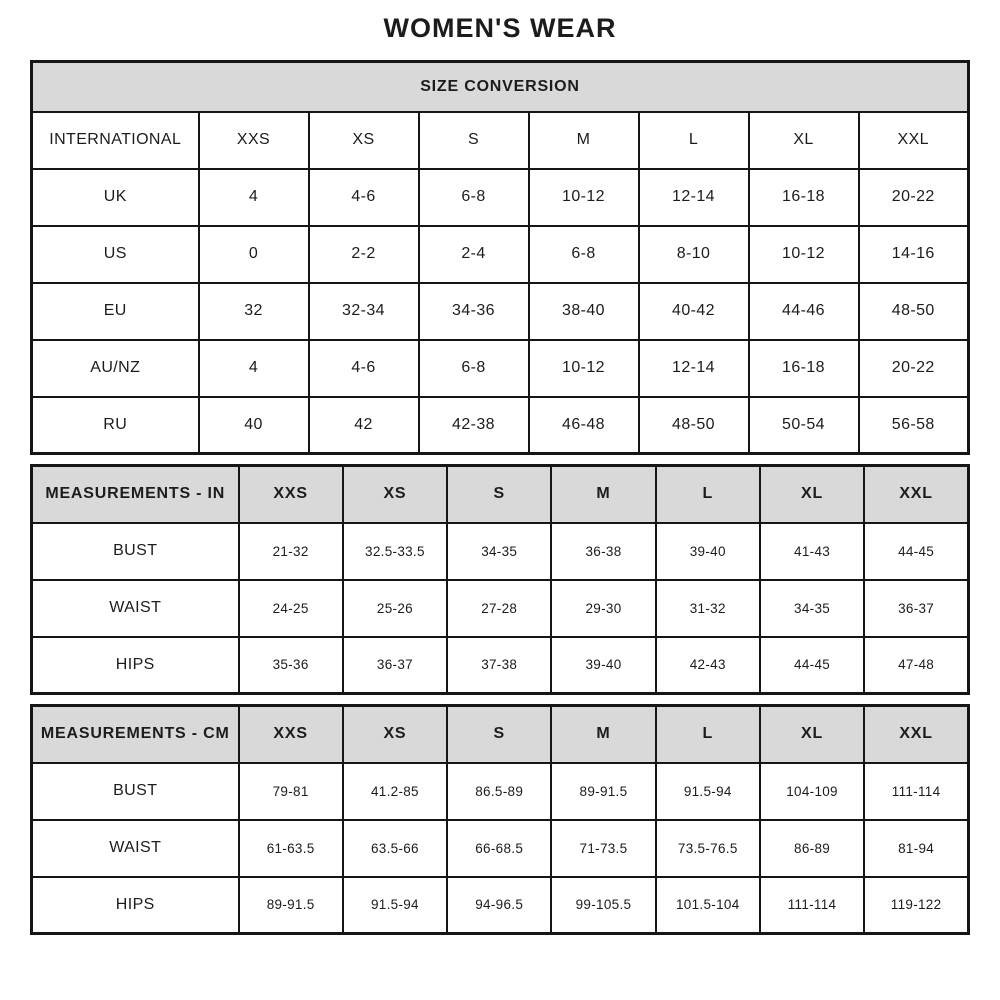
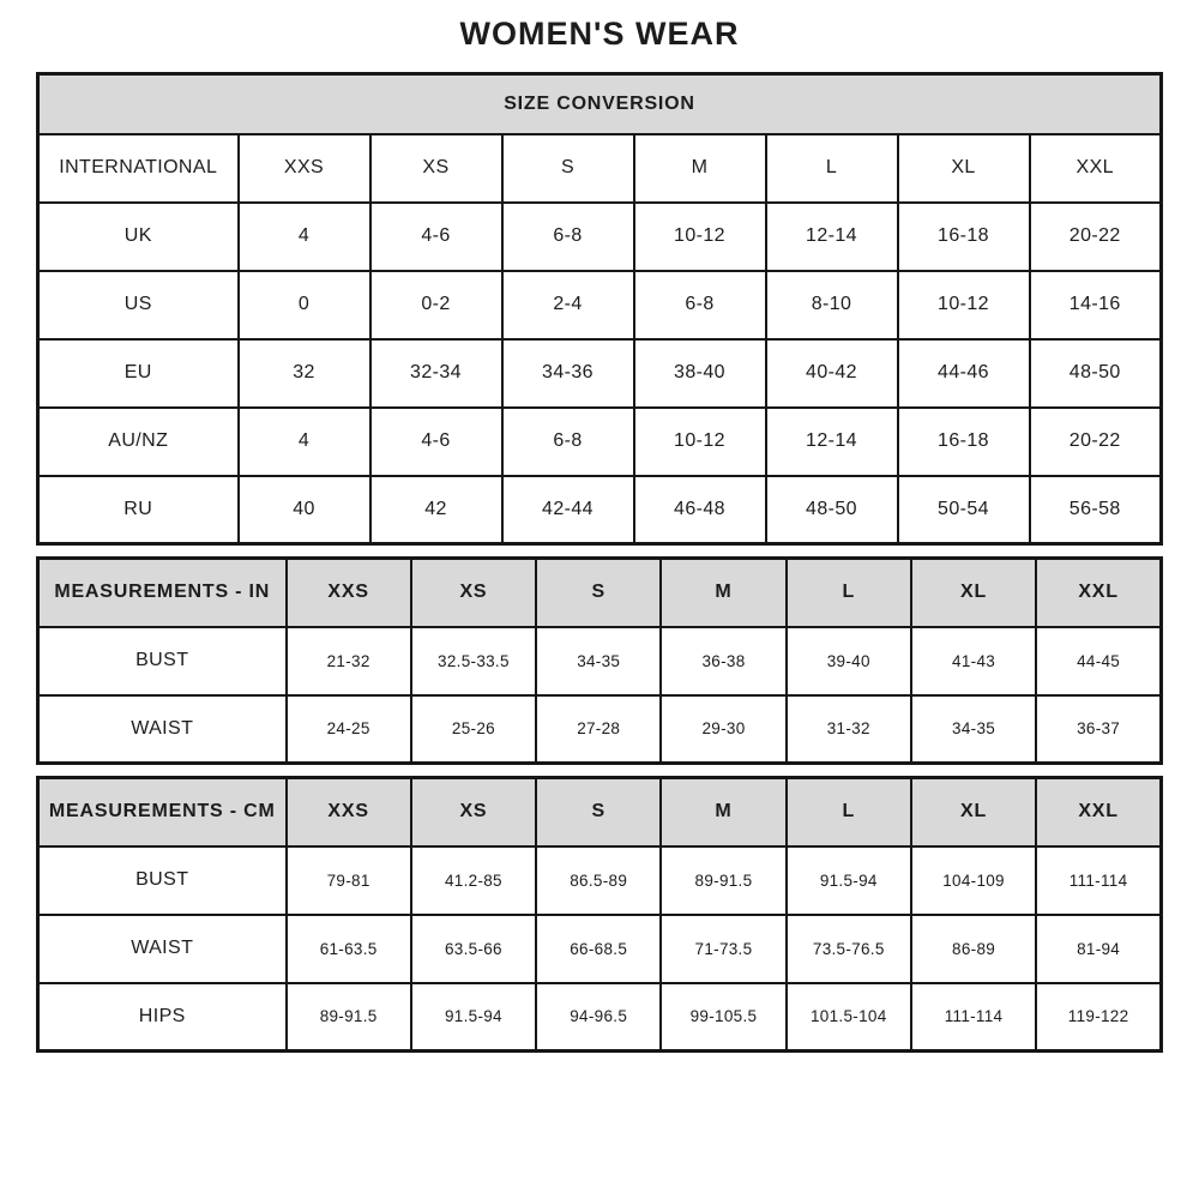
  WOMEN'S WEAR
  SIZE CONVERSION
  INTERNATIONAL	XXS	XS	S	M	L	XL	XXL
  UK	4	4-6	6-8	10-12	12-14	16-18	20-22
- US	0	2-2	2-4	6-8	8-10	10-12	14-16
+ US	0	0-2	2-4	6-8	8-10	10-12	14-16
  EU	32	32-34	34-36	38-40	40-42	44-46	48-50
  AU/NZ	4	4-6	6-8	10-12	12-14	16-18	20-22
- RU	40	42	42-38	46-48	48-50	50-54	56-58
+ RU	40	42	42-44	46-48	48-50	50-54	56-58
  MEASUREMENTS - IN	XXS	XS	S	M	L	XL	XXL
  BUST	21-32	32.5-33.5	34-35	36-38	39-40	41-43	44-45
  WAIST	24-25	25-26	27-28	29-30	31-32	34-35	36-37
- HIPS	35-36	36-37	37-38	39-40	42-43	44-45	47-48
  MEASUREMENTS - CM	XXS	XS	S	M	L	XL	XXL
  BUST	79-81	41.2-85	86.5-89	89-91.5	91.5-94	104-109	111-114
  WAIST	61-63.5	63.5-66	66-68.5	71-73.5	73.5-76.5	86-89	81-94
  HIPS	89-91.5	91.5-94	94-96.5	99-105.5	101.5-104	111-114	119-122
